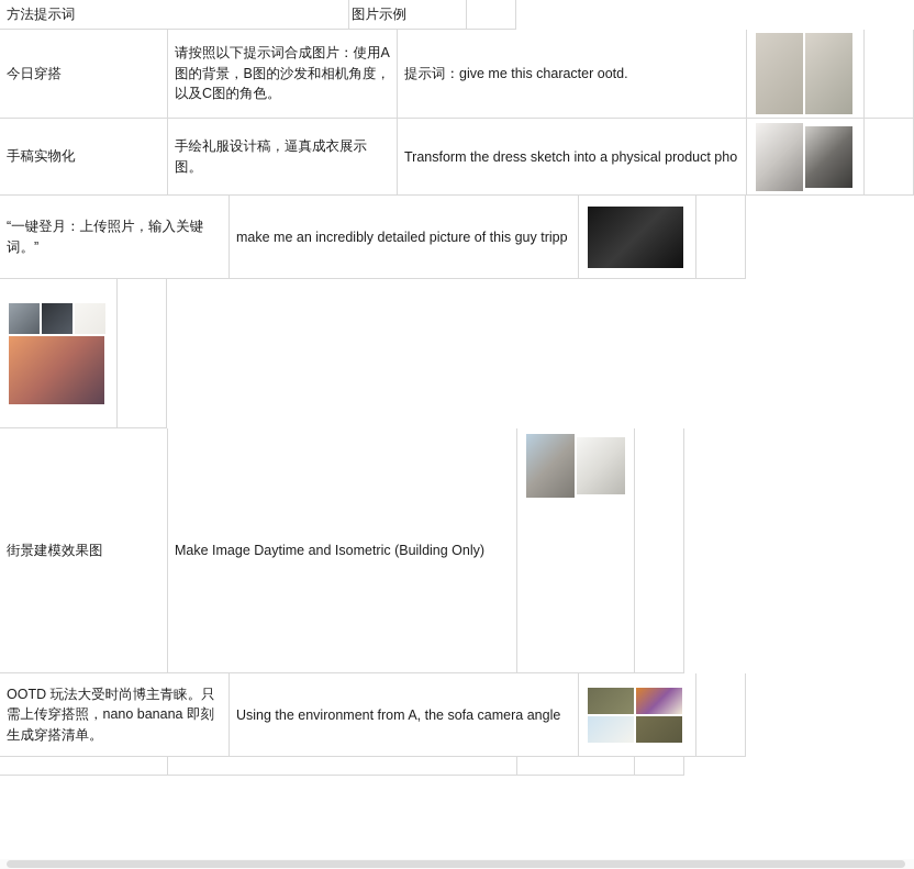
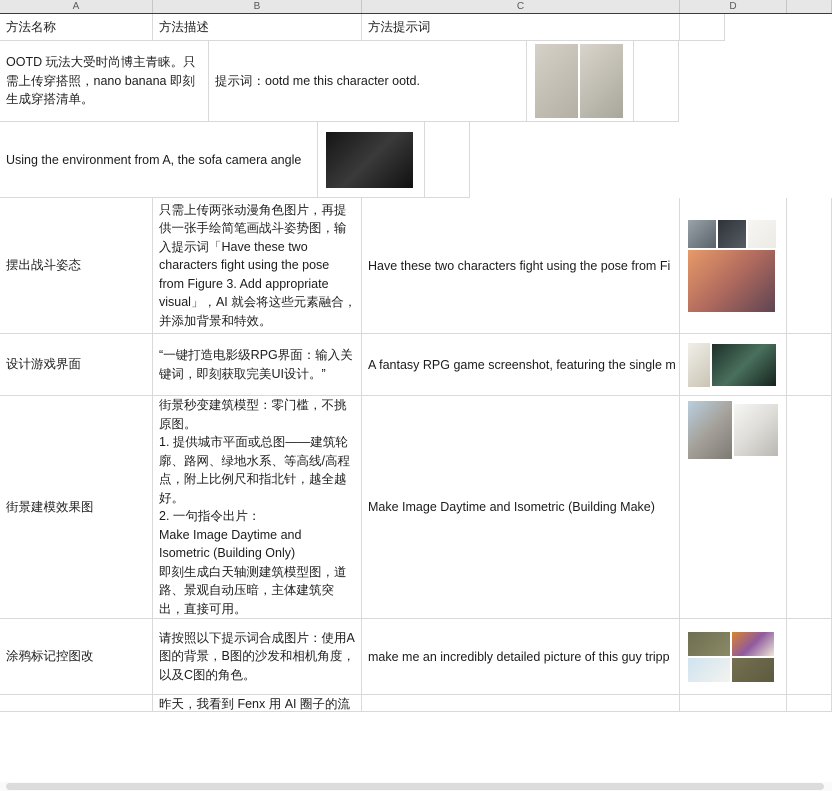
+ A
+ B
+ C
+ D
+ 方法名称
+ 方法描述
  方法提示词
- 图片示例
- 今日穿搭
- 请按照以下提示词合成图片：使用A图的背景，B图的沙发和相机角度，以及C图的角色。
+ OOTD 玩法大受时尚博主青睐。只需上传穿搭照，nano banana 即刻生成穿搭清单。
- 提示词：give me this character ootd.
+ 提示词：ootd me this character ootd.
- 手稿实物化
- 手绘礼服设计稿，逼真成衣展示图。
- Transform the dress sketch into a physical product pho
- “一键登月：上传照片，输入关键词。”
- make me an incredibly detailed picture of this guy tripp
+ Using the environment from A, the sofa camera angle
+ 摆出战斗姿态
+ 只需上传两张动漫角色图片，再提供一张手绘简笔画战斗姿势图，输入提示词「Have these two characters fight using the pose from Figure 3. Add appropriate visual」，AI 就会将这些元素融合，并添加背景和特效。
+ Have these two characters fight using the pose from Fi
+ 设计游戏界面
+ “一键打造电影级RPG界面：输入关键词，即刻获取完美UI设计。”
+ A fantasy RPG game screenshot, featuring the single m
  街景建模效果图
+ 街景秒变建筑模型：零门槛，不挑原图。
+ 1. 提供城市平面或总图——建筑轮廓、路网、绿地水系、等高线/高程点，附上比例尺和指北针，越全越好。
+ 2. 一句指令出片：
+ Make Image Daytime and
+ Isometric (Building Only)
+ 即刻生成白天轴测建筑模型图，道路、景观自动压暗，主体建筑突出，直接可用。
- Make Image Daytime and Isometric (Building Only)
+ Make Image Daytime and Isometric (Building Make)
+ 涂鸦标记控图改
- OOTD 玩法大受时尚博主青睐。只需上传穿搭照，nano banana 即刻生成穿搭清单。
+ 请按照以下提示词合成图片：使用A图的背景，B图的沙发和相机角度，以及C图的角色。
- Using the environment from A, the sofa camera angle
+ make me an incredibly detailed picture of this guy tripp
+ 昨天，我看到 Fenx 用 AI 圈子的流
